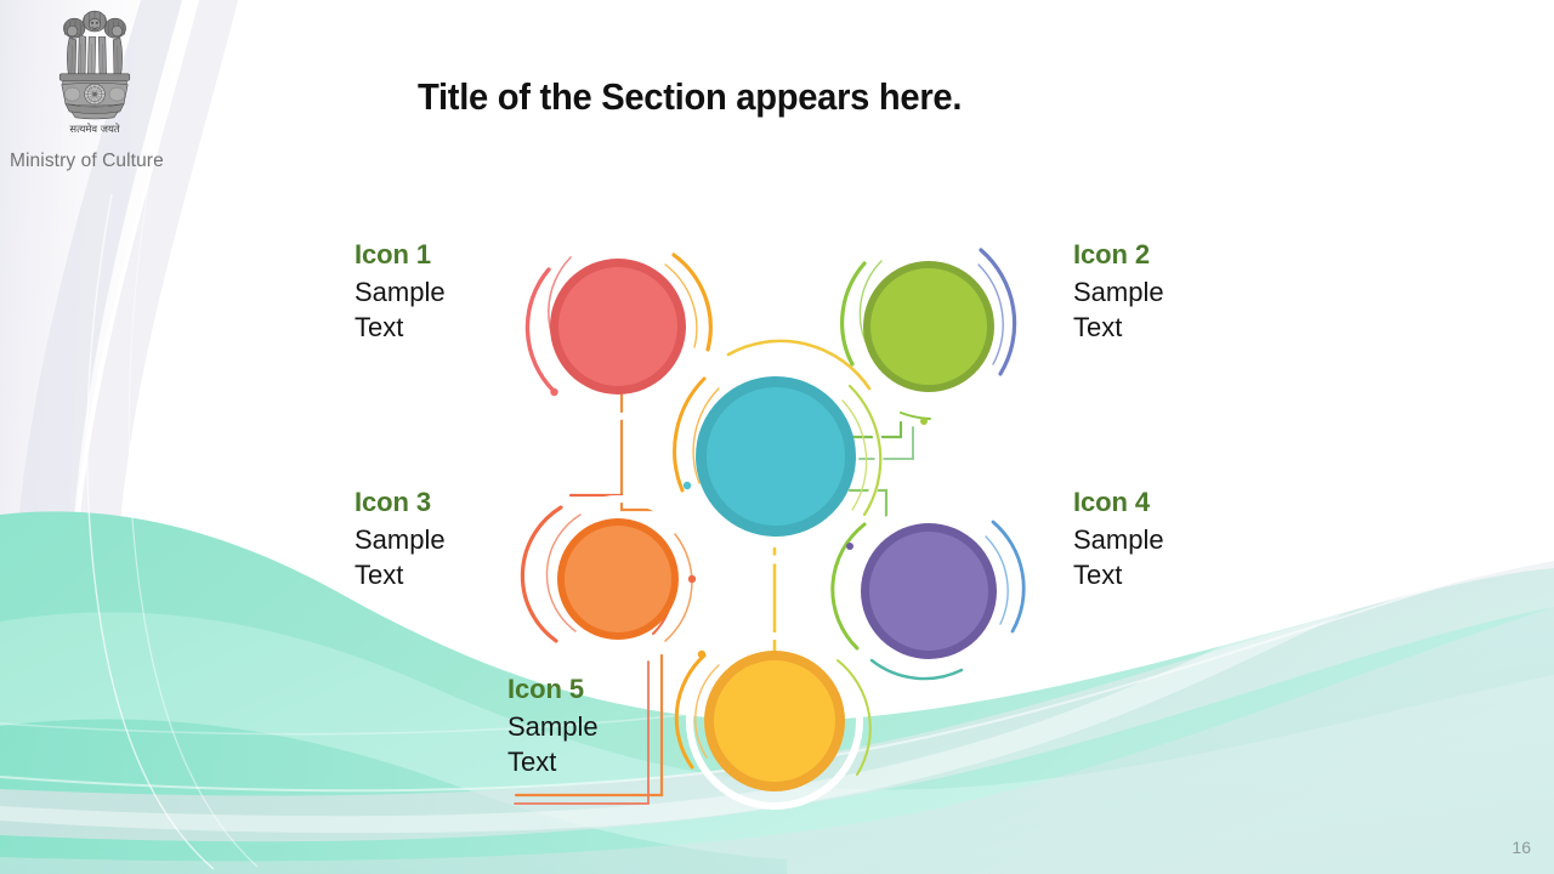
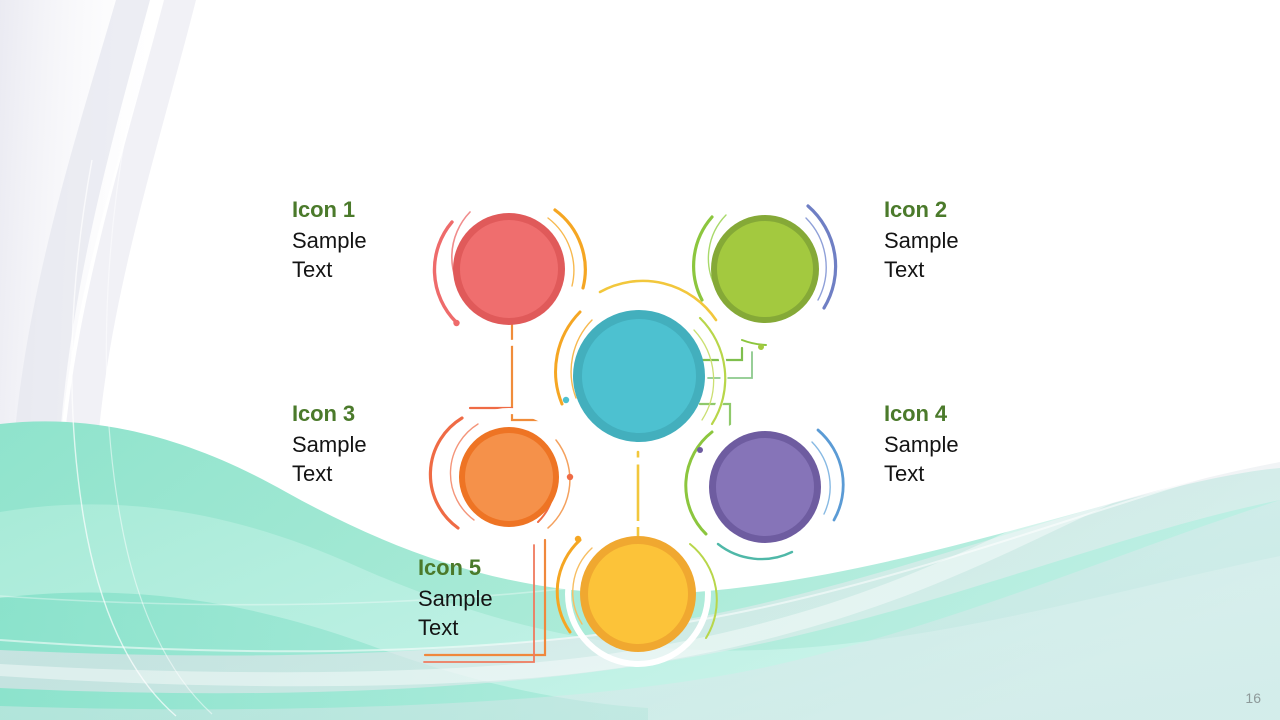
- सत्यमेव जयते
- Ministry of Culture
- Title of the Section appears here.
  Icon 1
  Sample
  Text
  Icon 2
  Sample
  Text
  Icon 3
  Sample
  Text
  Icon 4
  Sample
  Text
  Icon 5
  Sample
  Text
  16
